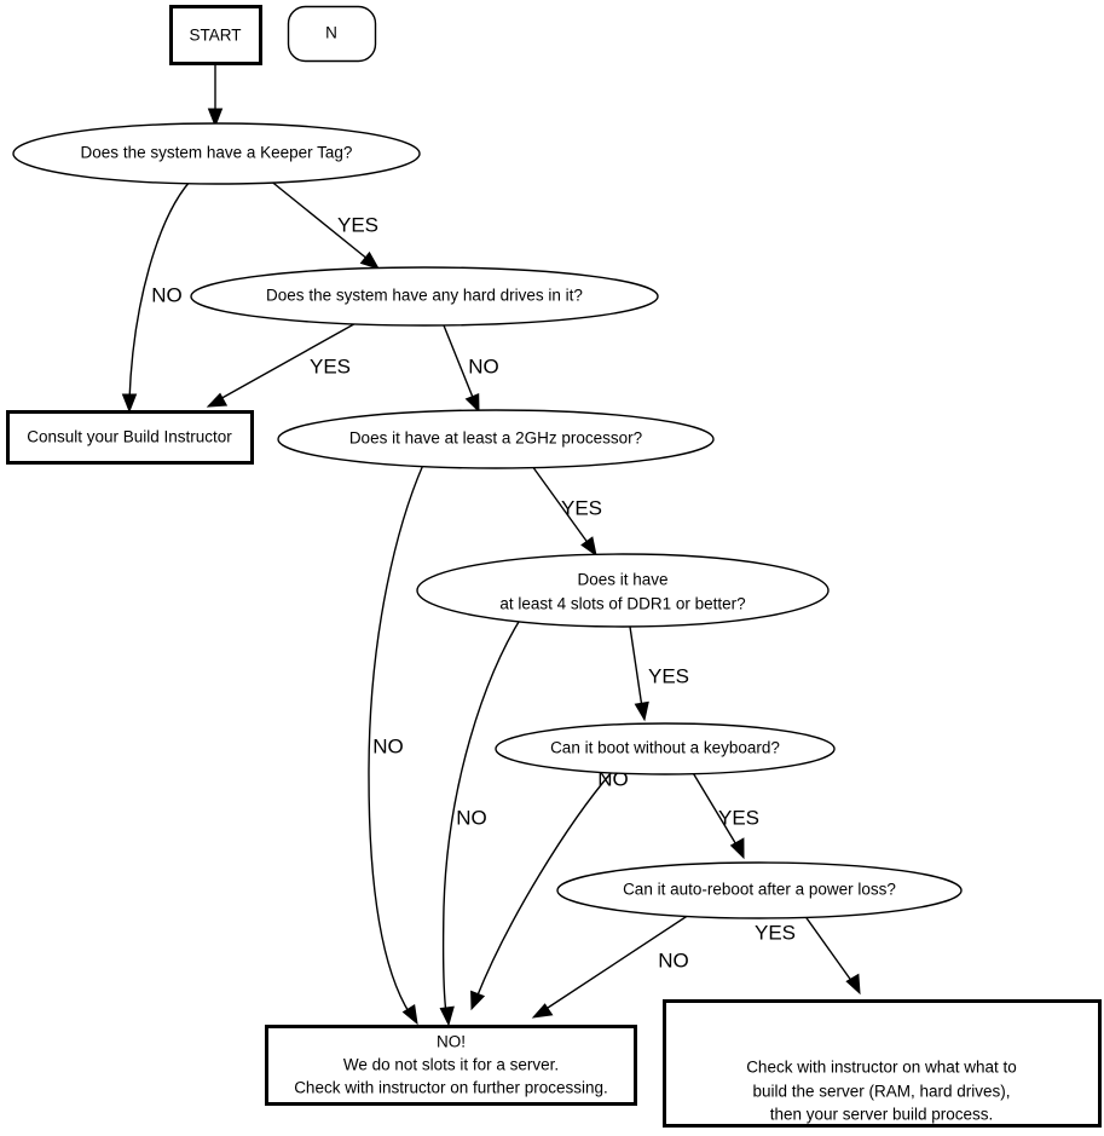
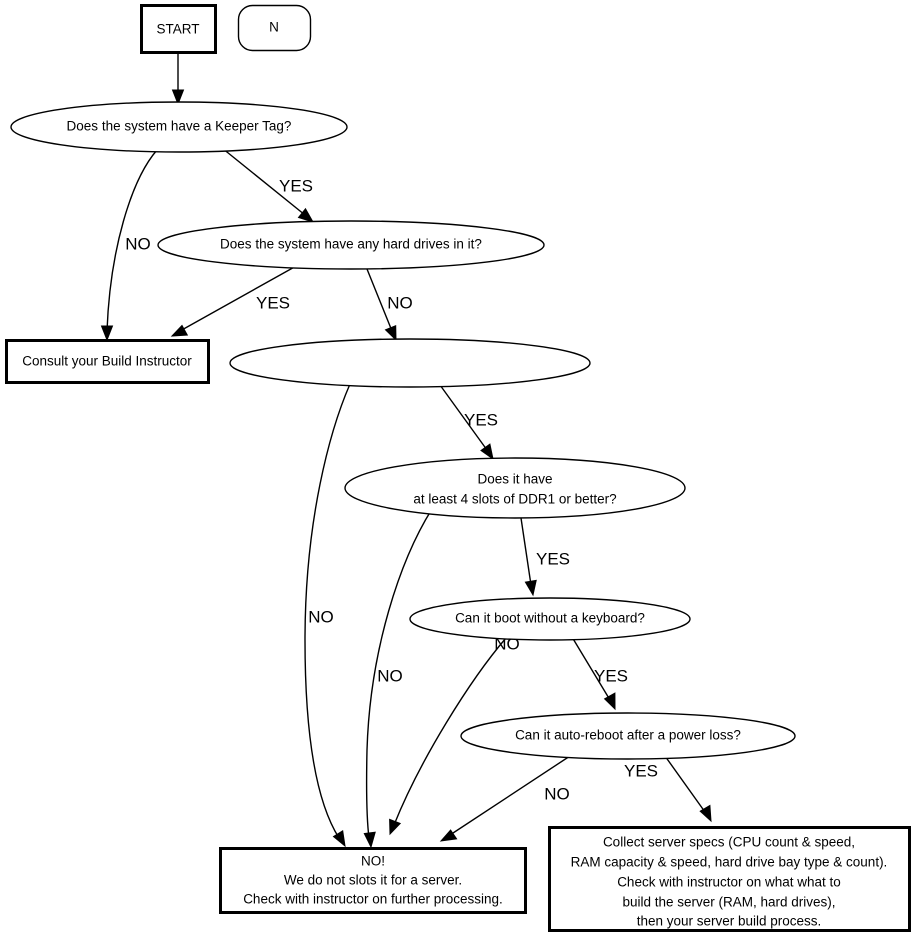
  NO
  YES
  YES
  NO
  NO
  YES
  NO
  YES
  NO
  YES
  NO
  YES
  START
  N
  Does the system have a Keeper Tag?
  Does the system have any hard drives in it?
  Consult your Build Instructor
- Does it have at least a 2GHz processor?
  Does it have
  at least 4 slots of DDR1 or better?
  Can it boot without a keyboard?
  Can it auto-reboot after a power loss?
  NO!
  We do not slots it for a server.
  Check with instructor on further processing.
+ Collect server specs (CPU count & speed,
+ RAM capacity & speed, hard drive bay type & count).
  Check with instructor on what what to
  build the server (RAM, hard drives),
  then your server build process.
